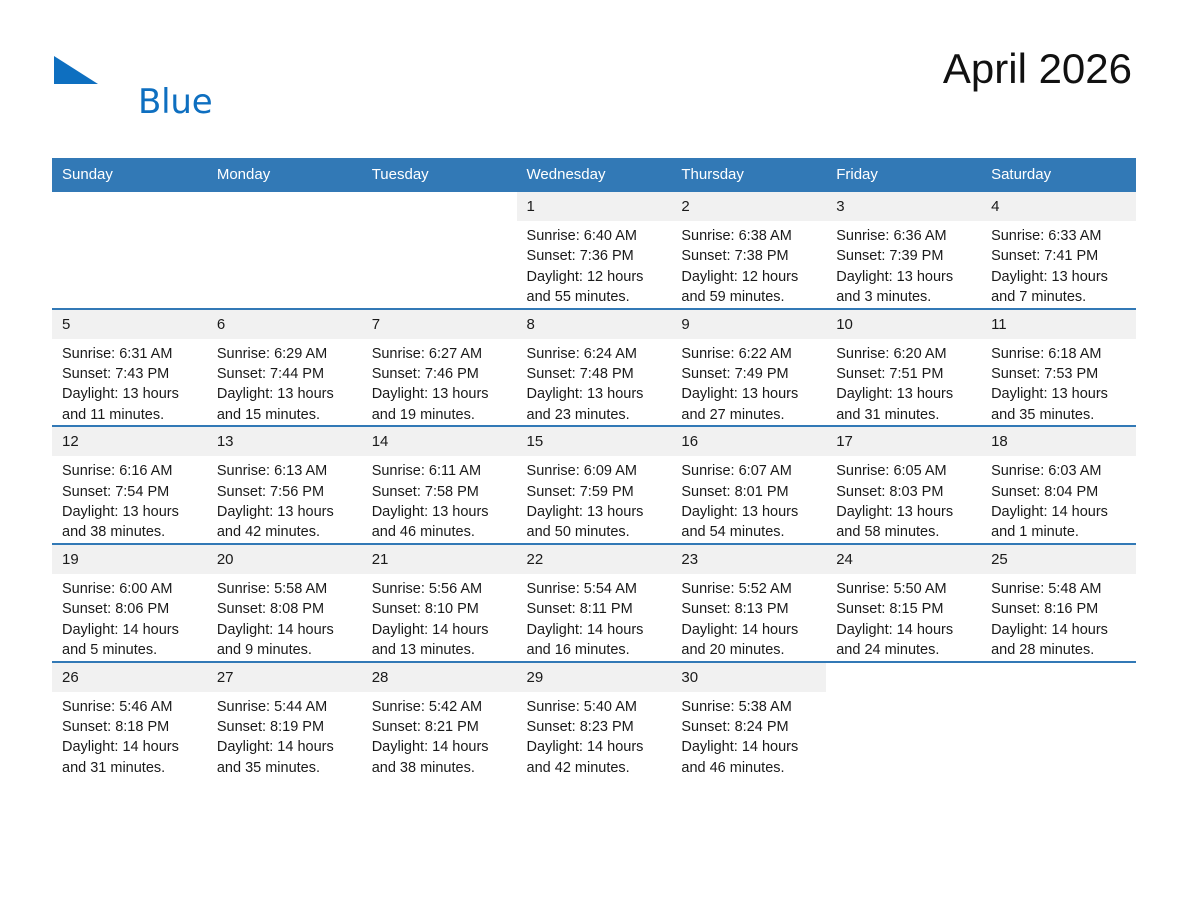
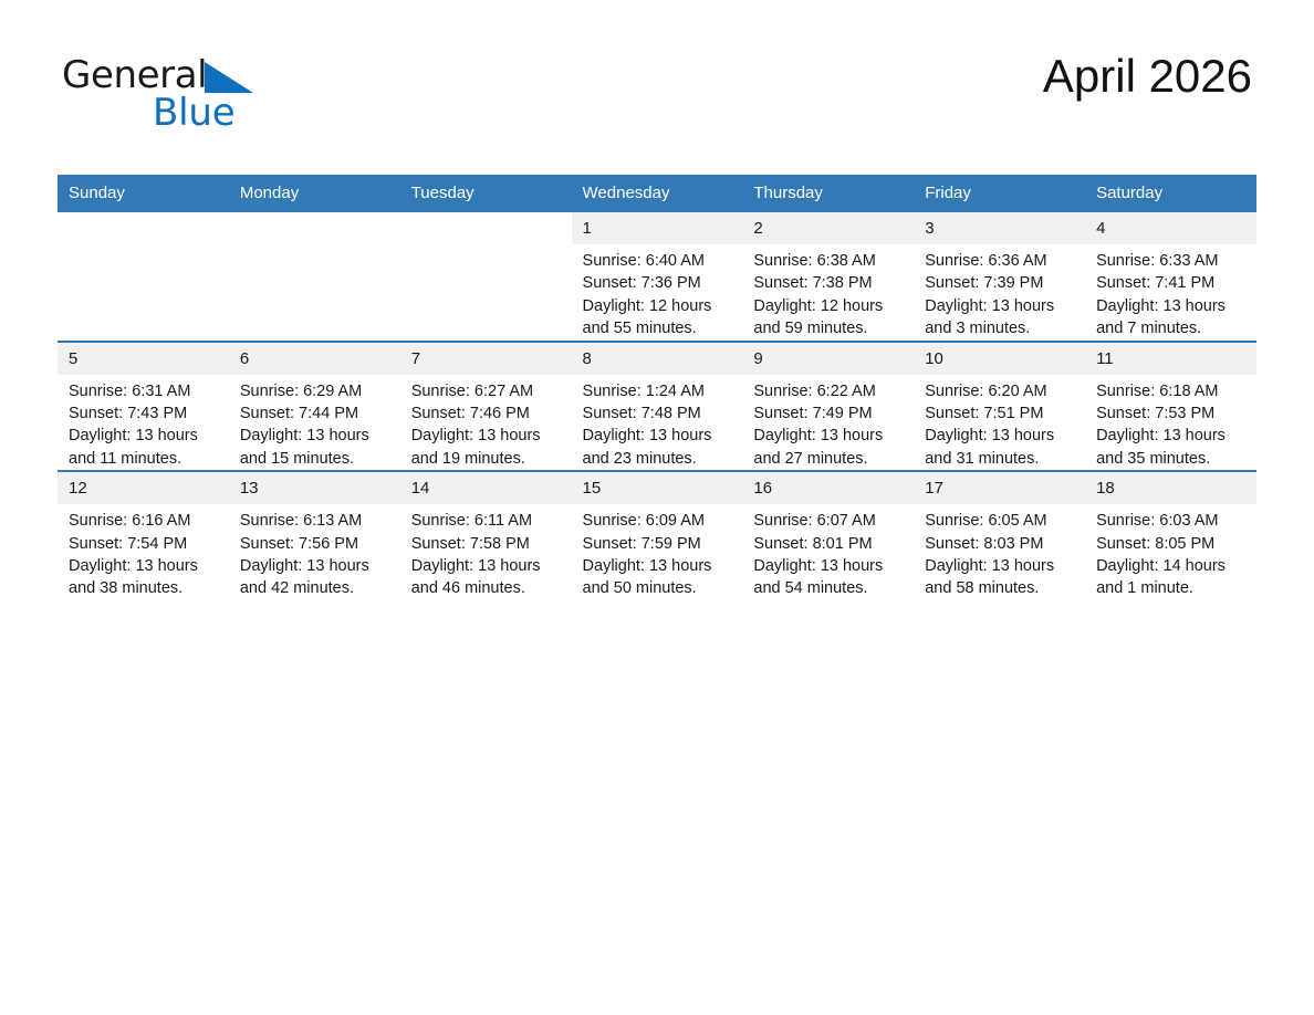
+ General
  Blue
  April 2026
  Sunday	Monday	Tuesday	Wednesday	Thursday	Friday	Saturday
  			1Sunrise: 6:40 AMSunset: 7:36 PMDaylight: 12 hoursand 55 minutes.	2Sunrise: 6:38 AMSunset: 7:38 PMDaylight: 12 hoursand 59 minutes.	3Sunrise: 6:36 AMSunset: 7:39 PMDaylight: 13 hoursand 3 minutes.	4Sunrise: 6:33 AMSunset: 7:41 PMDaylight: 13 hoursand 7 minutes.
- 5Sunrise: 6:31 AMSunset: 7:43 PMDaylight: 13 hoursand 11 minutes.	6Sunrise: 6:29 AMSunset: 7:44 PMDaylight: 13 hoursand 15 minutes.	7Sunrise: 6:27 AMSunset: 7:46 PMDaylight: 13 hoursand 19 minutes.	8Sunrise: 6:24 AMSunset: 7:48 PMDaylight: 13 hoursand 23 minutes.	9Sunrise: 6:22 AMSunset: 7:49 PMDaylight: 13 hoursand 27 minutes.	10Sunrise: 6:20 AMSunset: 7:51 PMDaylight: 13 hoursand 31 minutes.	11Sunrise: 6:18 AMSunset: 7:53 PMDaylight: 13 hoursand 35 minutes.
+ 5Sunrise: 6:31 AMSunset: 7:43 PMDaylight: 13 hoursand 11 minutes.	6Sunrise: 6:29 AMSunset: 7:44 PMDaylight: 13 hoursand 15 minutes.	7Sunrise: 6:27 AMSunset: 7:46 PMDaylight: 13 hoursand 19 minutes.	8Sunrise: 1:24 AMSunset: 7:48 PMDaylight: 13 hoursand 23 minutes.	9Sunrise: 6:22 AMSunset: 7:49 PMDaylight: 13 hoursand 27 minutes.	10Sunrise: 6:20 AMSunset: 7:51 PMDaylight: 13 hoursand 31 minutes.	11Sunrise: 6:18 AMSunset: 7:53 PMDaylight: 13 hoursand 35 minutes.
- 12Sunrise: 6:16 AMSunset: 7:54 PMDaylight: 13 hoursand 38 minutes.	13Sunrise: 6:13 AMSunset: 7:56 PMDaylight: 13 hoursand 42 minutes.	14Sunrise: 6:11 AMSunset: 7:58 PMDaylight: 13 hoursand 46 minutes.	15Sunrise: 6:09 AMSunset: 7:59 PMDaylight: 13 hoursand 50 minutes.	16Sunrise: 6:07 AMSunset: 8:01 PMDaylight: 13 hoursand 54 minutes.	17Sunrise: 6:05 AMSunset: 8:03 PMDaylight: 13 hoursand 58 minutes.	18Sunrise: 6:03 AMSunset: 8:04 PMDaylight: 14 hoursand 1 minute.
+ 12Sunrise: 6:16 AMSunset: 7:54 PMDaylight: 13 hoursand 38 minutes.	13Sunrise: 6:13 AMSunset: 7:56 PMDaylight: 13 hoursand 42 minutes.	14Sunrise: 6:11 AMSunset: 7:58 PMDaylight: 13 hoursand 46 minutes.	15Sunrise: 6:09 AMSunset: 7:59 PMDaylight: 13 hoursand 50 minutes.	16Sunrise: 6:07 AMSunset: 8:01 PMDaylight: 13 hoursand 54 minutes.	17Sunrise: 6:05 AMSunset: 8:03 PMDaylight: 13 hoursand 58 minutes.	18Sunrise: 6:03 AMSunset: 8:05 PMDaylight: 14 hoursand 1 minute.
- 19Sunrise: 6:00 AMSunset: 8:06 PMDaylight: 14 hoursand 5 minutes.	20Sunrise: 5:58 AMSunset: 8:08 PMDaylight: 14 hoursand 9 minutes.	21Sunrise: 5:56 AMSunset: 8:10 PMDaylight: 14 hoursand 13 minutes.	22Sunrise: 5:54 AMSunset: 8:11 PMDaylight: 14 hoursand 16 minutes.	23Sunrise: 5:52 AMSunset: 8:13 PMDaylight: 14 hoursand 20 minutes.	24Sunrise: 5:50 AMSunset: 8:15 PMDaylight: 14 hoursand 24 minutes.	25Sunrise: 5:48 AMSunset: 8:16 PMDaylight: 14 hoursand 28 minutes.
- 26Sunrise: 5:46 AMSunset: 8:18 PMDaylight: 14 hoursand 31 minutes.	27Sunrise: 5:44 AMSunset: 8:19 PMDaylight: 14 hoursand 35 minutes.	28Sunrise: 5:42 AMSunset: 8:21 PMDaylight: 14 hoursand 38 minutes.	29Sunrise: 5:40 AMSunset: 8:23 PMDaylight: 14 hoursand 42 minutes.	30Sunrise: 5:38 AMSunset: 8:24 PMDaylight: 14 hoursand 46 minutes.
